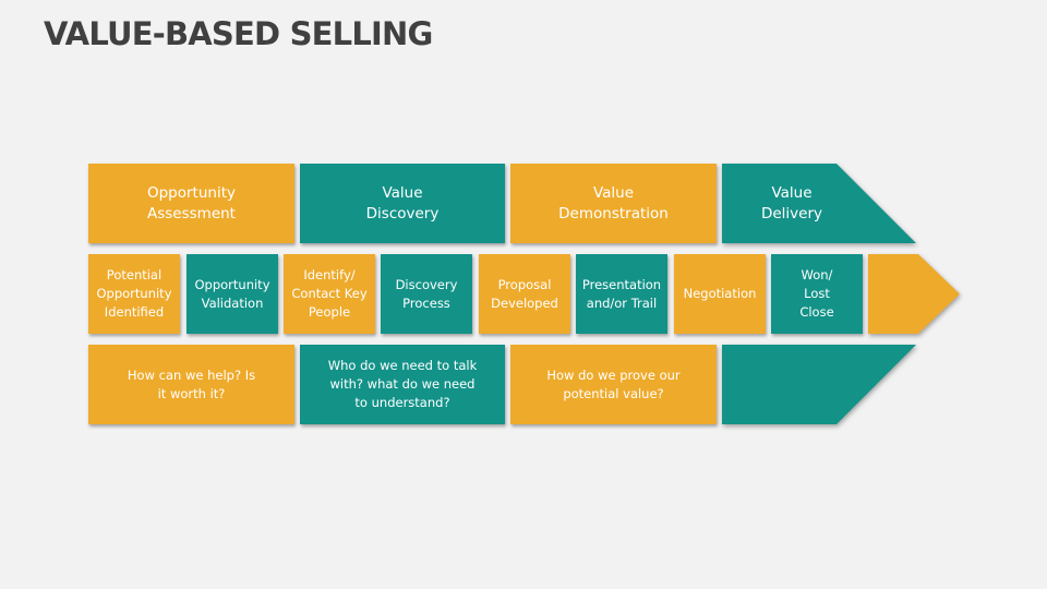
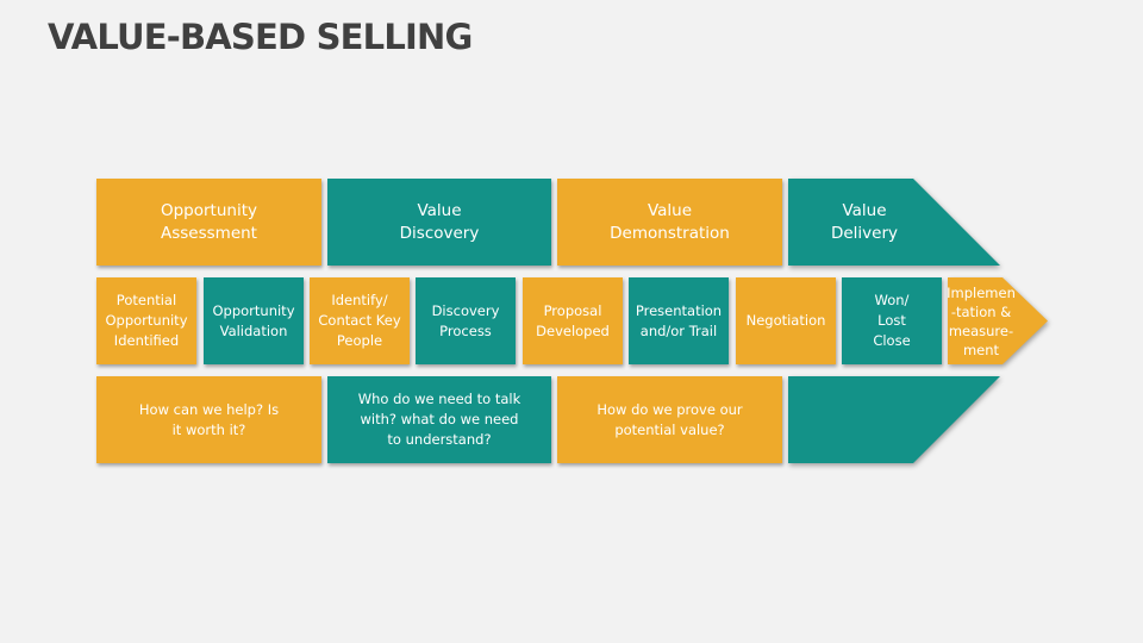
  VALUE-BASED SELLING
  Opportunity
  Assessment
  Value
  Discovery
  Value
  Demonstration
  Value
  Delivery
  Potential
  Opportunity
  Identified
  Opportunity
  Validation
  Identify/
  Contact Key
  People
  Discovery
  Process
  Proposal
  Developed
  Presentation
  and/or Trail
  Negotiation
  Won/
  Lost
  Close
+ Implemen
+ -tation &
+ measure-
+ ment
  How can we help? Is
  it worth it?
  Who do we need to talk
  with? what do we need
  to understand?
  How do we prove our
  potential value?
